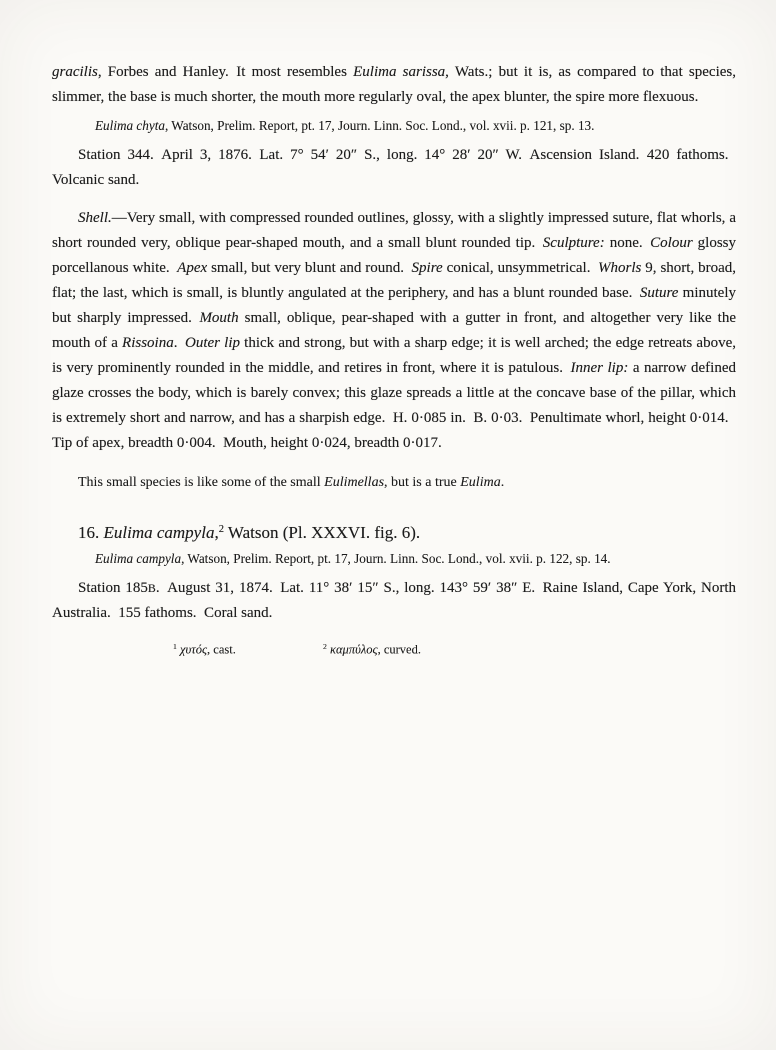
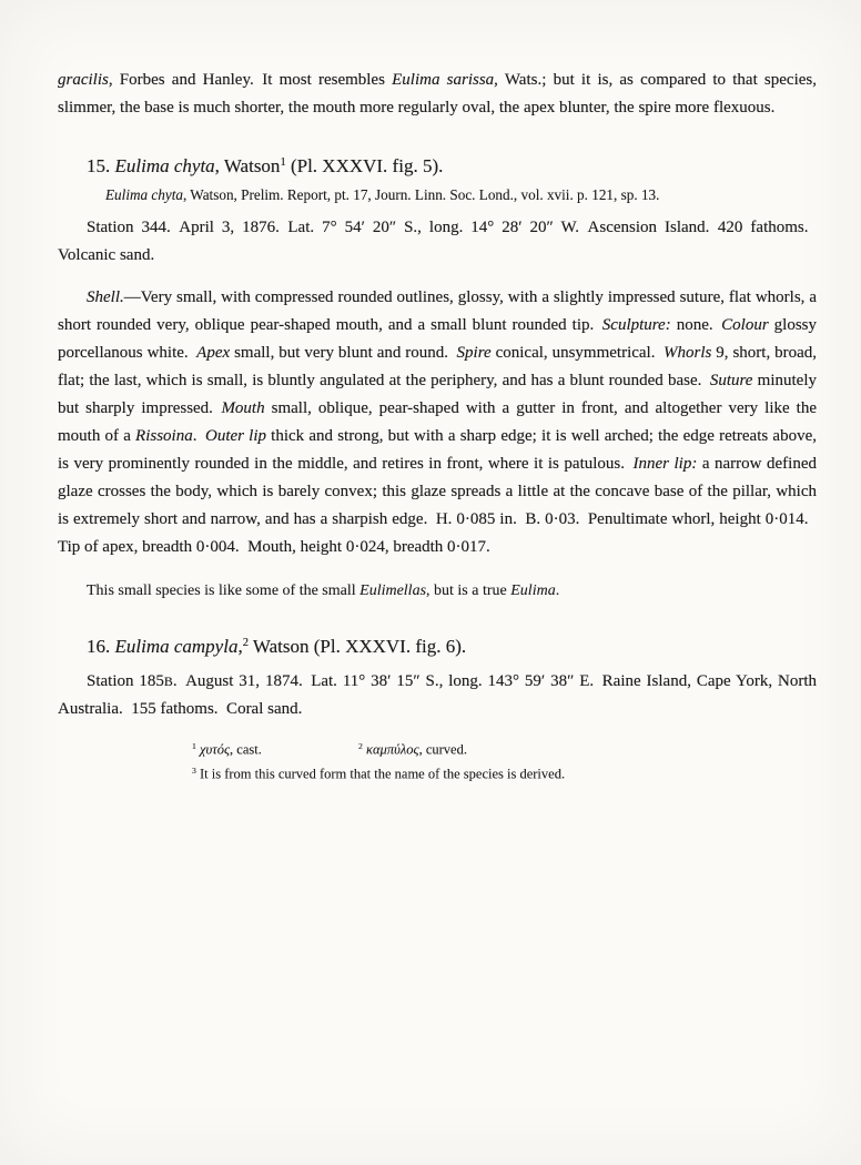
  gracilis, Forbes and Hanley. It most resembles Eulima sarissa, Wats.; but it is, as compared to that species, slimmer, the base is much shorter, the mouth more regularly oval, the apex blunter, the spire more flexuous.
+ 15. Eulima chyta, Watson1 (Pl. XXXVI. fig. 5).
  Eulima chyta, Watson, Prelim. Report, pt. 17, Journ. Linn. Soc. Lond., vol. xvii. p. 121, sp. 13.
  Station 344. April 3, 1876. Lat. 7° 54′ 20″ S., long. 14° 28′ 20″ W. Ascension Island. 420 fathoms. Volcanic sand.
  Shell.—Very small, with compressed rounded outlines, glossy, with a slightly impressed suture, flat whorls, a short rounded very, oblique pear-shaped mouth, and a small blunt rounded tip. Sculpture: none. Colour glossy porcellanous white. Apex small, but very blunt and round. Spire conical, unsymmetrical. Whorls 9, short, broad, flat; the last, which is small, is bluntly angulated at the periphery, and has a blunt rounded base. Suture minutely but sharply impressed. Mouth small, oblique, pear-shaped with a gutter in front, and altogether very like the mouth of a Rissoina. Outer lip thick and strong, but with a sharp edge; it is well arched; the edge retreats above, is very prominently rounded in the middle, and retires in front, where it is patulous. Inner lip: a narrow defined glaze crosses the body, which is barely convex; this glaze spreads a little at the concave base of the pillar, which is extremely short and narrow, and has a sharpish edge. H. 0·085 in. B. 0·03. Penultimate whorl, height 0·014. Tip of apex, breadth 0·004. Mouth, height 0·024, breadth 0·017.
  This small species is like some of the small Eulimellas, but is a true Eulima.
  16. Eulima campyla,2 Watson (Pl. XXXVI. fig. 6).
- Eulima campyla, Watson, Prelim. Report, pt. 17, Journ. Linn. Soc. Lond., vol. xvii. p. 122, sp. 14.
  Station 185B. August 31, 1874. Lat. 11° 38′ 15″ S., long. 143° 59′ 38″ E. Raine Island, Cape York, North Australia. 155 fathoms. Coral sand.
  1 χυτός, cast. 2 καμπύλος, curved.
+ 3 It is from this curved form that the name of the species is derived.
